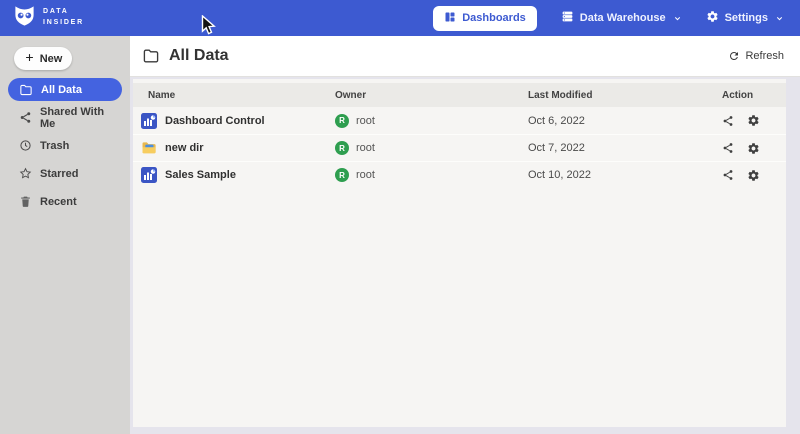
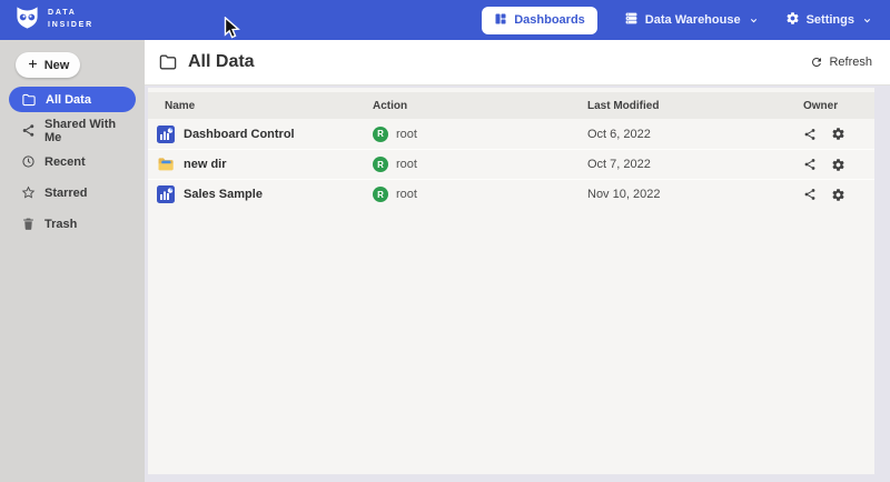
  Dashboards
  Data Warehouse
  Settings
  New
  All Data
  Shared With Me
- Trash
+ Recent
  Starred
- Recent
+ Trash
  All Data
  Refresh
  Name
- Owner
+ Action
  Last Modified
- Action
+ Owner
  Dashboard Control
  R
  root
  Oct 6, 2022
  new dir
  R
  root
  Oct 7, 2022
  Sales Sample
  R
  root
- Oct 10, 2022
+ Nov 10, 2022
